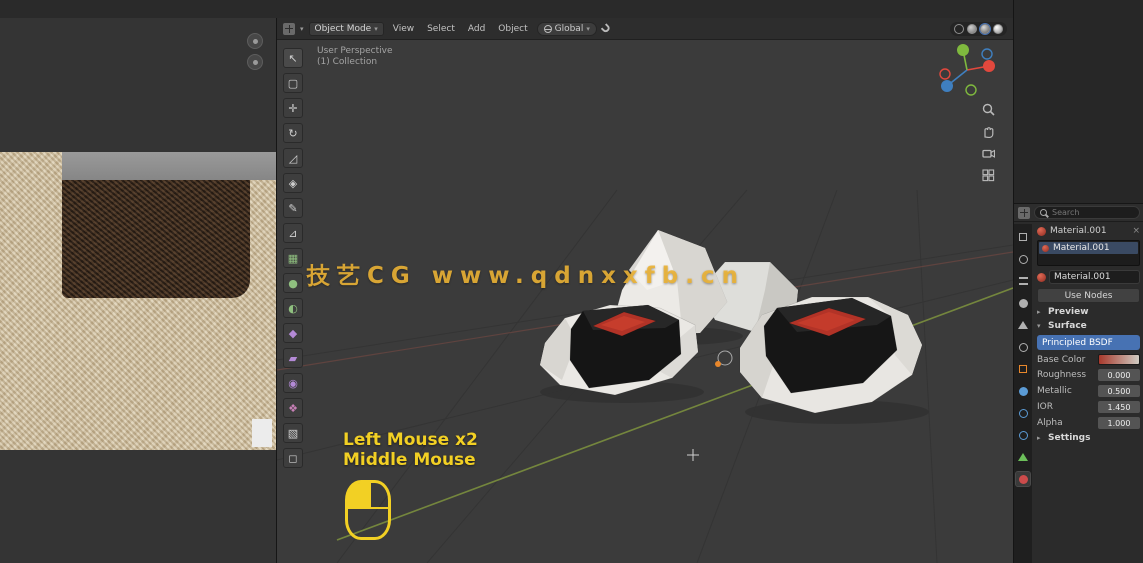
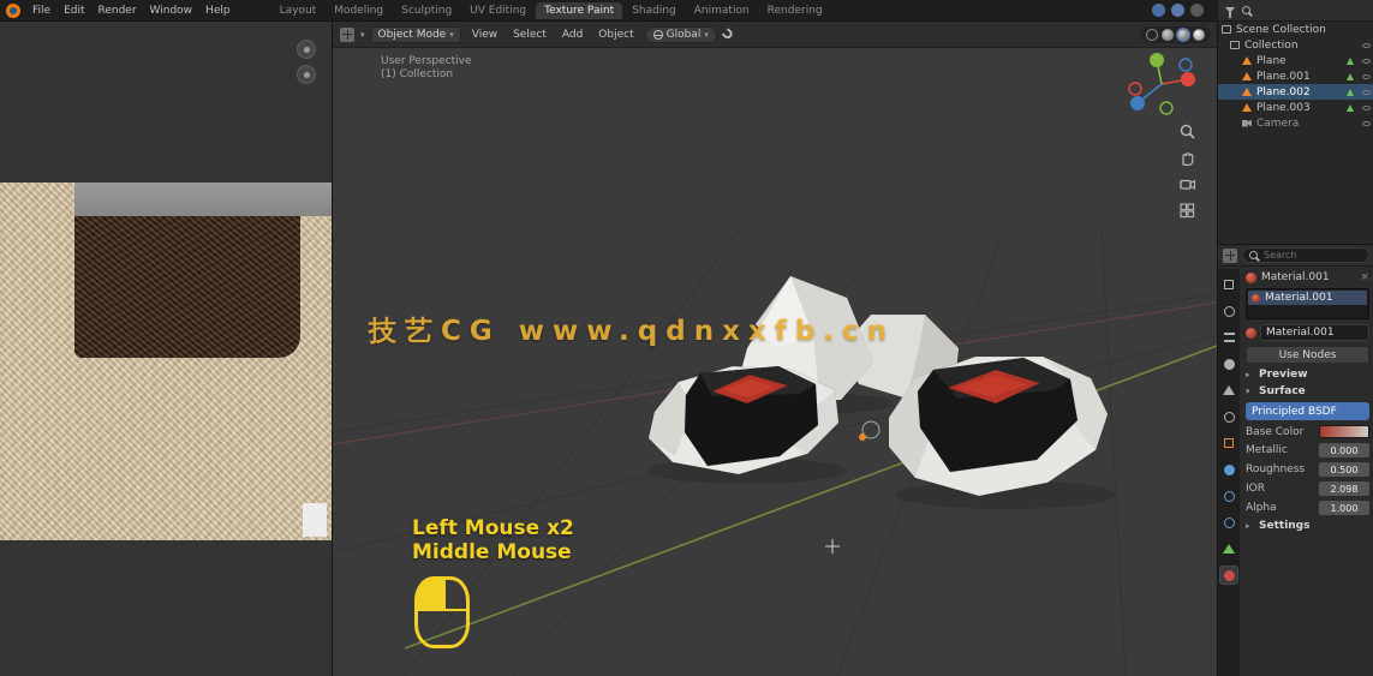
+ File
+ Edit
+ Render
+ Window
+ Help
+ Layout
+ Modeling
+ Sculpting
+ UV Editing
+ Texture Paint
+ Shading
+ Animation
+ Rendering
  ▾
  Object Mode
  ▾
  View
  Select
  Add
  Object
  Global
  ▾
- ↖
- ▢
- ✛
- ↻
- ◿
- ◈
- ✎
- ⊿
- ▦
- ●
- ◐
- ◆
- ▰
- ◉
- ❖
- ▧
- ◻
  User Perspective
  (1) Collection
  技艺CG www.qdnxxfb.cn
  Left Mouse x2
  Middle Mouse
+ Scene Collection
+ Collection
+ Plane
+ Plane.001
+ Plane.002
+ Plane.003
+ Camera
  Search
  Material.001
  ×
  Material.001
  Material.001
  Use Nodes
  ▸
  Preview
  ▾
  Surface
  Principled BSDF
  Base Color
- Roughness
+ Metallic
  0.000
- Metallic
+ Roughness
  0.500
  IOR
- 1.450
+ 2.098
  Alpha
  1.000
  ▸
  Settings
